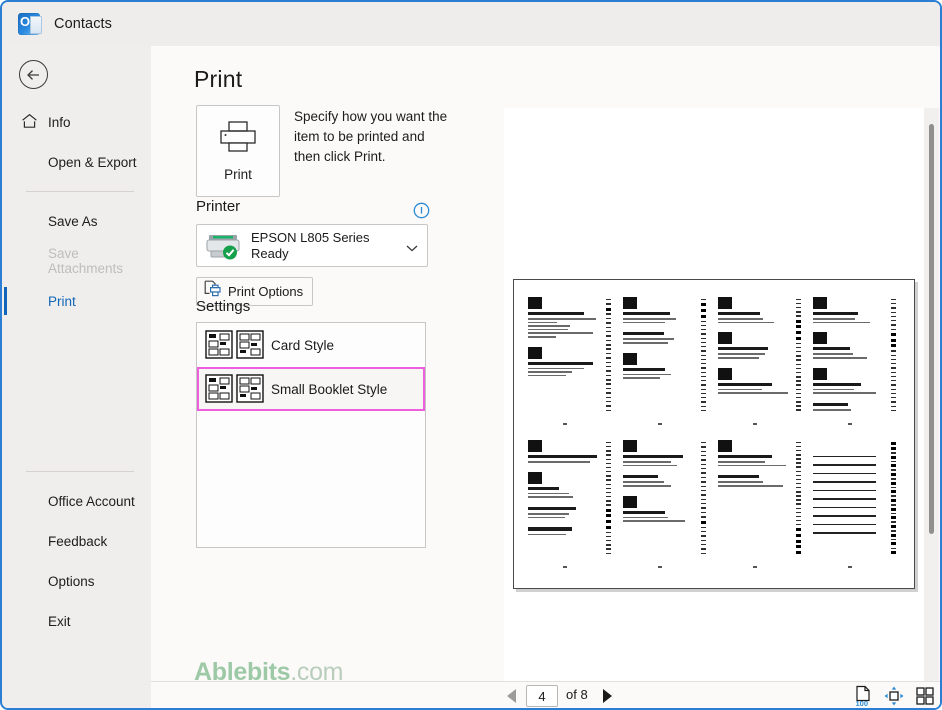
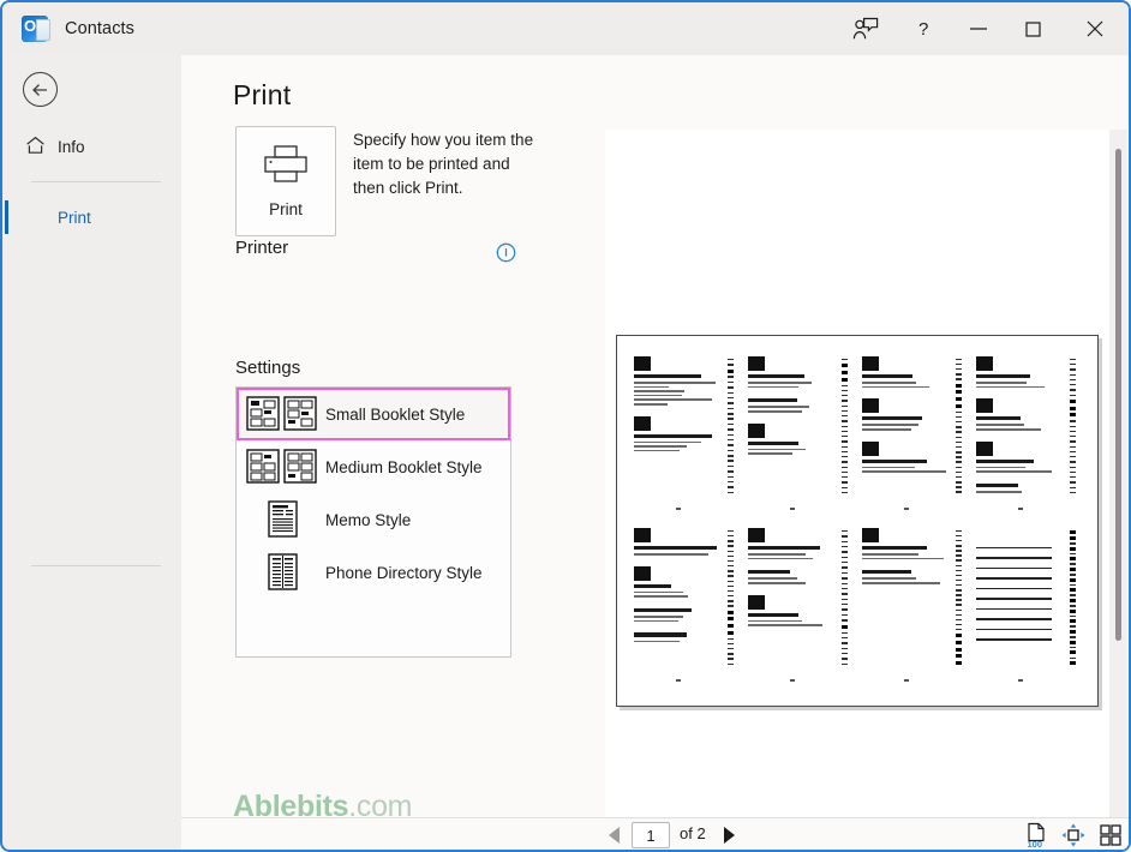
  Contacts
+ ?
  Info
- Open & Export
- Save As
- Save Attachments
  Print
- Office Account
- Feedback
- Options
- Exit
  Print
  Print
- Specify how you want the item to be printed and then click Print.
+ Specify how you item the item to be printed and then click Print.
  Printer
- EPSON L805 Series
- Ready
- Print Options
  Settings
- Card Style
  Small Booklet Style
+ Medium Booklet Style
+ Memo Style
+ Phone Directory Style
  Ablebits.com
- 4
+ 1
- of 8
+ of 2
  100
